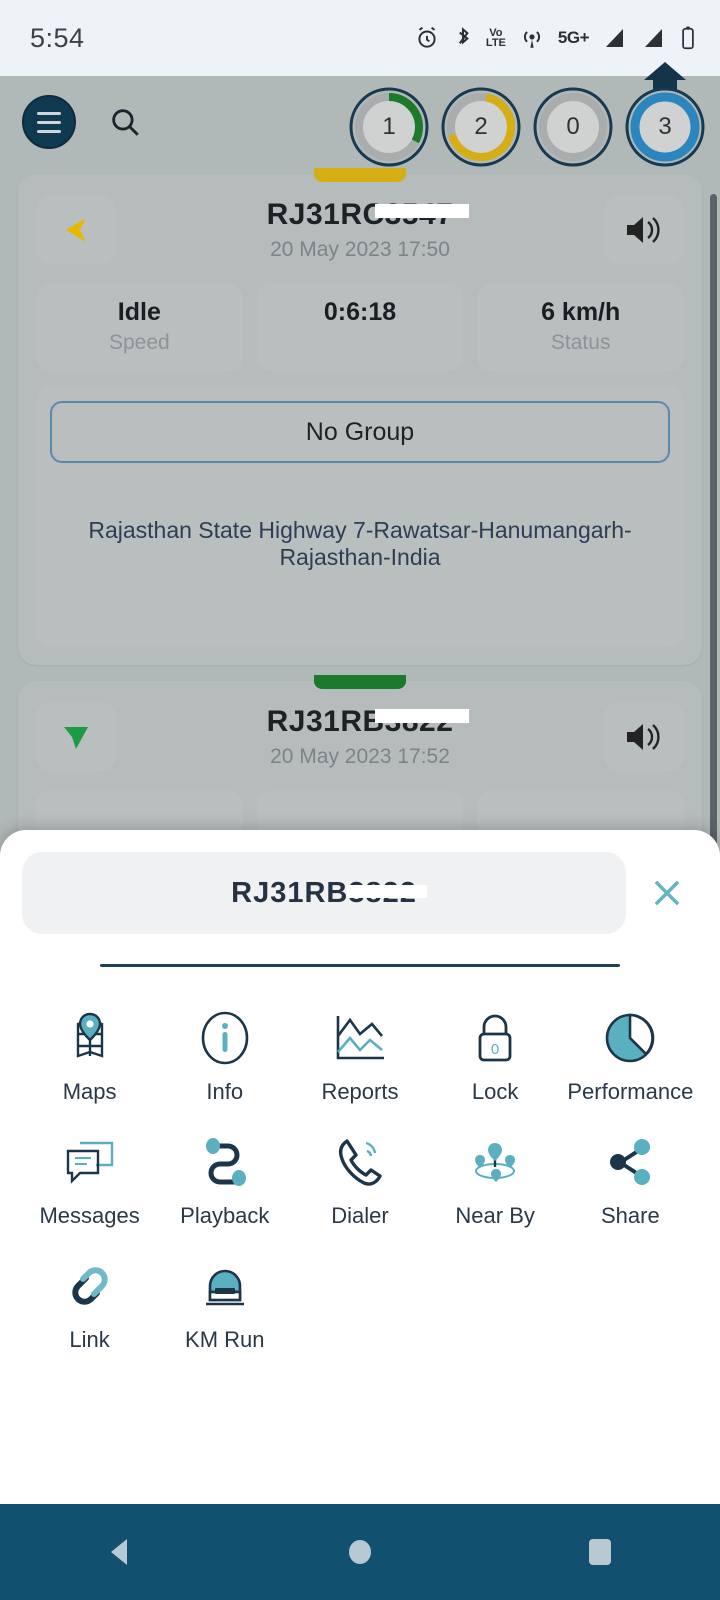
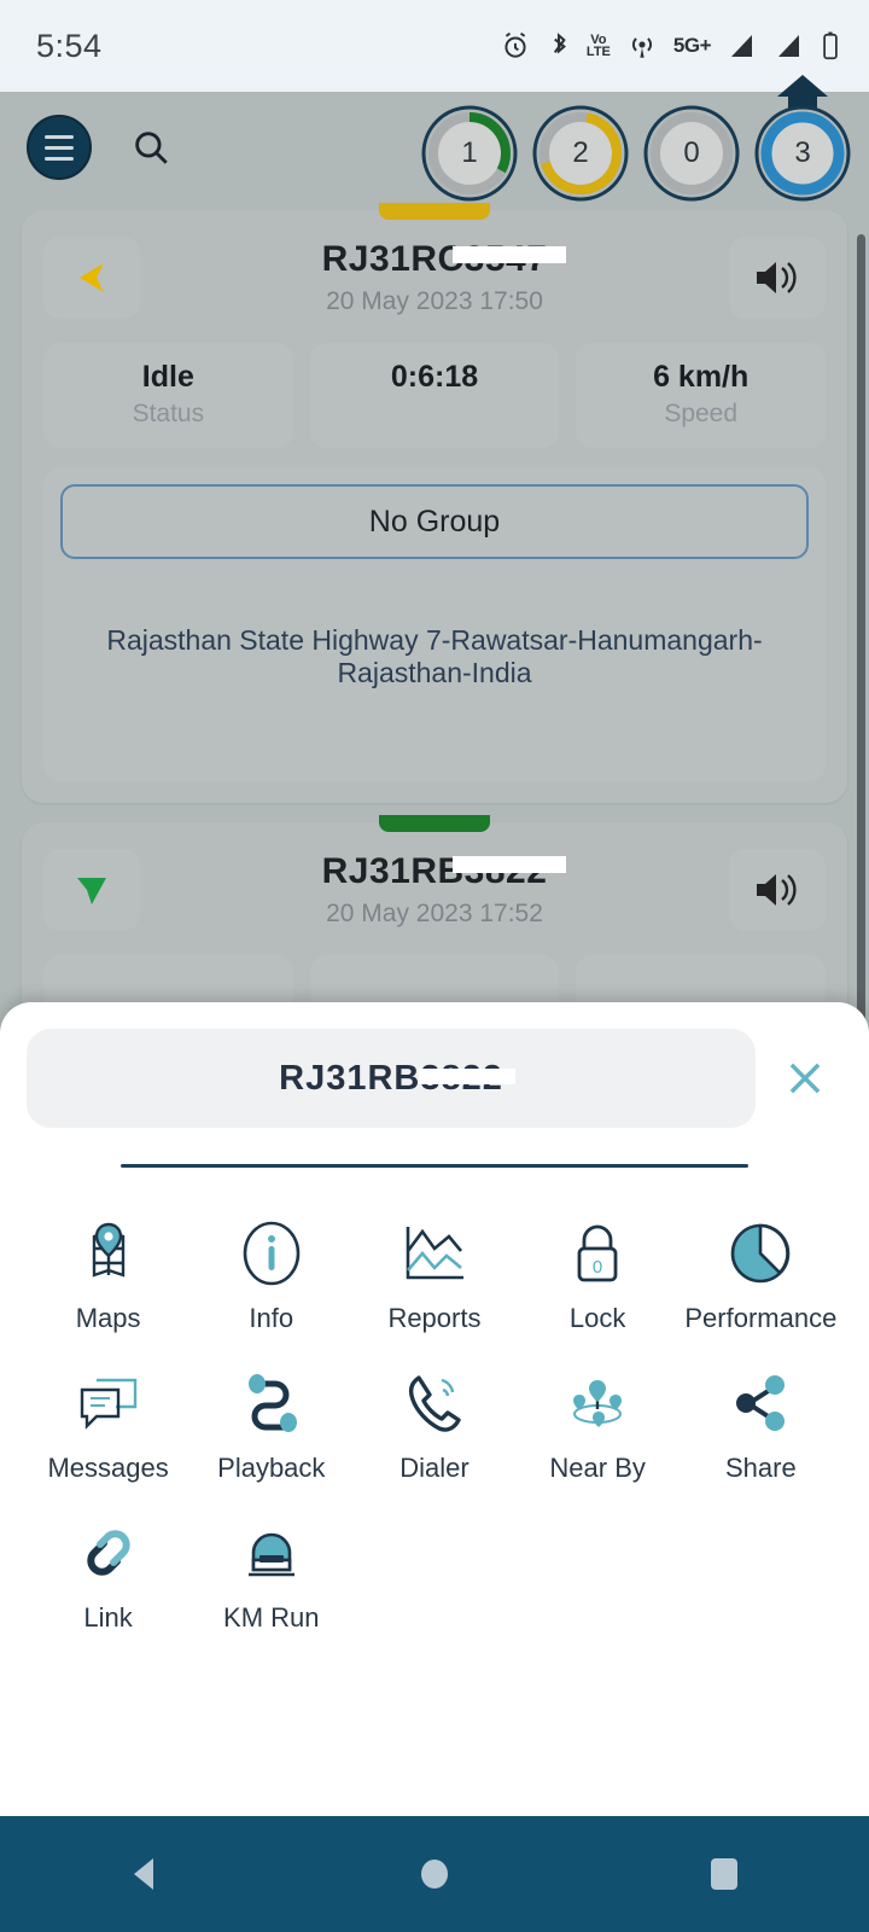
  5:54
  Vo
  LTE
  5G+
  1
  2
  0
  3
  20 May 2023 17:50
  Idle
- Speed
+ Status
  0:6:18
  6 km/h
- Status
+ Speed
  No Group
  Rajasthan State Highway 7-Rawatsar-Hanumangarh-Rajasthan-India
  20 May 2023 17:52
  Maps
  Info
  Reports
  0
  Lock
  Performance
  Messages
  Playback
  Dialer
  Near By
  Share
  Link
  KM Run
